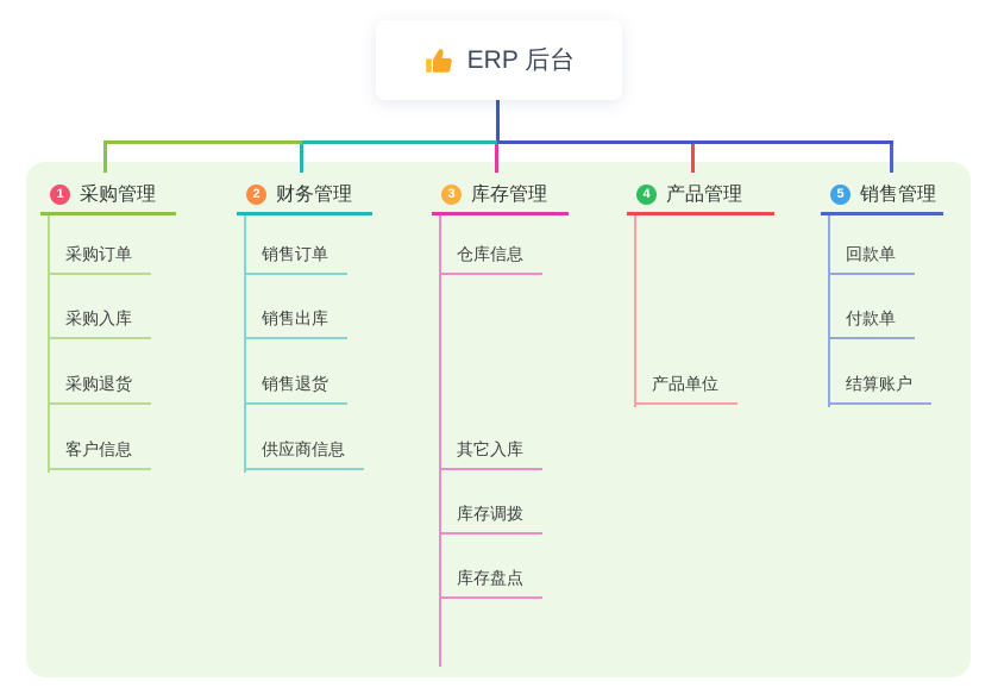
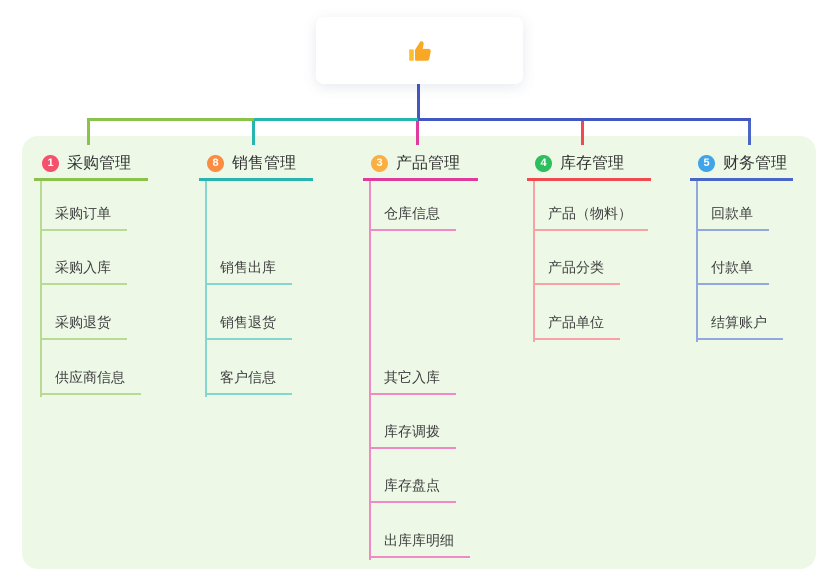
- ERP 后台
  1
  采购管理
  采购订单
  采购入库
  采购退货
- 客户信息
+ 供应商信息
- 2
+ 8
- 财务管理
+ 销售管理
- 销售订单
  销售出库
  销售退货
- 供应商信息
+ 客户信息
  3
- 库存管理
+ 产品管理
  仓库信息
  其它入库
  库存调拨
  库存盘点
+ 出库库明细
  4
- 产品管理
+ 库存管理
+ 产品（物料）
+ 产品分类
  产品单位
  5
- 销售管理
+ 财务管理
  回款单
  付款单
  结算账户
